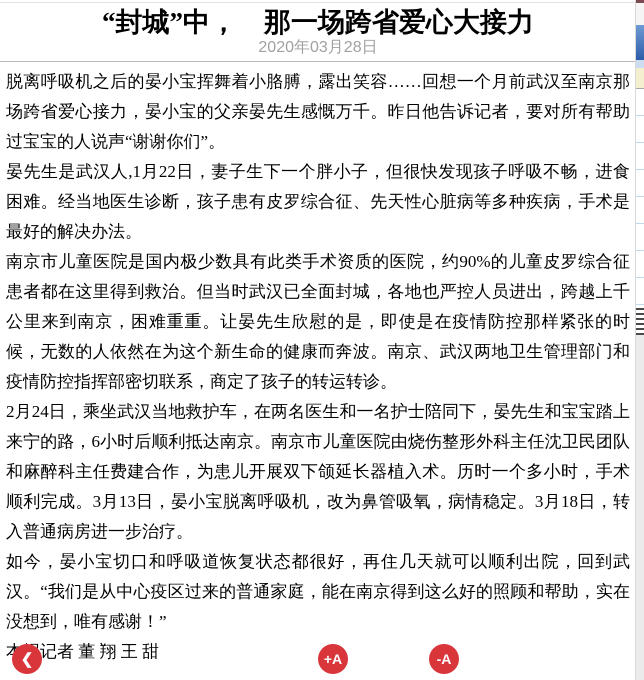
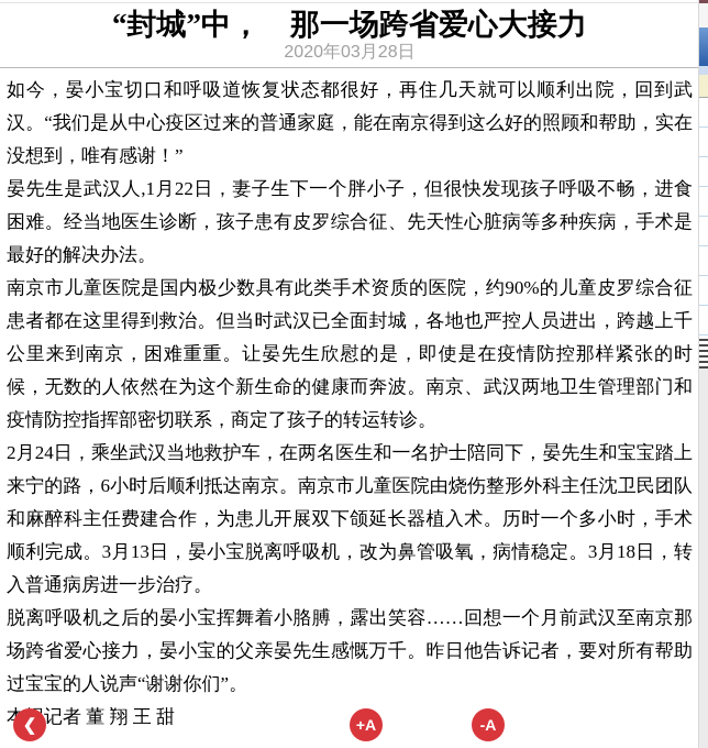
  “封城”中， 那一场跨省爱心大接力
  2020年03月28日
- 脱离呼吸机之后的晏小宝挥舞着小胳膊，露出笑容……回想一个月前武汉至南京那场跨省爱心接力，晏小宝的父亲晏先生感慨万千。昨日他告诉记者，要对所有帮助过宝宝的人说声“谢谢你们”。
+ 如今，晏小宝切口和呼吸道恢复状态都很好，再住几天就可以顺利出院，回到武汉。“我们是从中心疫区过来的普通家庭，能在南京得到这么好的照顾和帮助，实在没想到，唯有感谢！”
  晏先生是武汉人,1月22日，妻子生下一个胖小子，但很快发现孩子呼吸不畅，进食困难。经当地医生诊断，孩子患有皮罗综合征、先天性心脏病等多种疾病，手术是最好的解决办法。
  南京市儿童医院是国内极少数具有此类手术资质的医院，约90%的儿童皮罗综合征患者都在这里得到救治。但当时武汉已全面封城，各地也严控人员进出，跨越上千公里来到南京，困难重重。让晏先生欣慰的是，即使是在疫情防控那样紧张的时候，无数的人依然在为这个新生命的健康而奔波。南京、武汉两地卫生管理部门和疫情防控指挥部密切联系，商定了孩子的转运转诊。
  2月24日，乘坐武汉当地救护车，在两名医生和一名护士陪同下，晏先生和宝宝踏上来宁的路，6小时后顺利抵达南京。南京市儿童医院由烧伤整形外科主任沈卫民团队和麻醉科主任费建合作，为患儿开展双下颌延长器植入术。历时一个多小时，手术顺利完成。3月13日，晏小宝脱离呼吸机，改为鼻管吸氧，病情稳定。3月18日，转入普通病房进一步治疗。
- 如今，晏小宝切口和呼吸道恢复状态都很好，再住几天就可以顺利出院，回到武汉。“我们是从中心疫区过来的普通家庭，能在南京得到这么好的照顾和帮助，实在没想到，唯有感谢！”
+ 脱离呼吸机之后的晏小宝挥舞着小胳膊，露出笑容……回想一个月前武汉至南京那场跨省爱心接力，晏小宝的父亲晏先生感慨万千。昨日他告诉记者，要对所有帮助过宝宝的人说声“谢谢你们”。
  记者 董 翔 王 甜
  ❮
  +A
  -A
